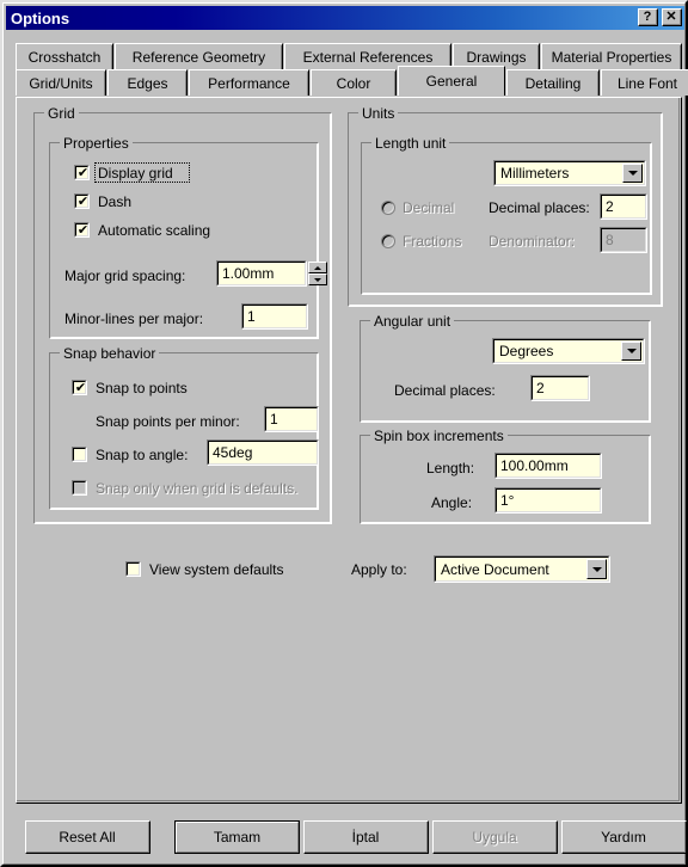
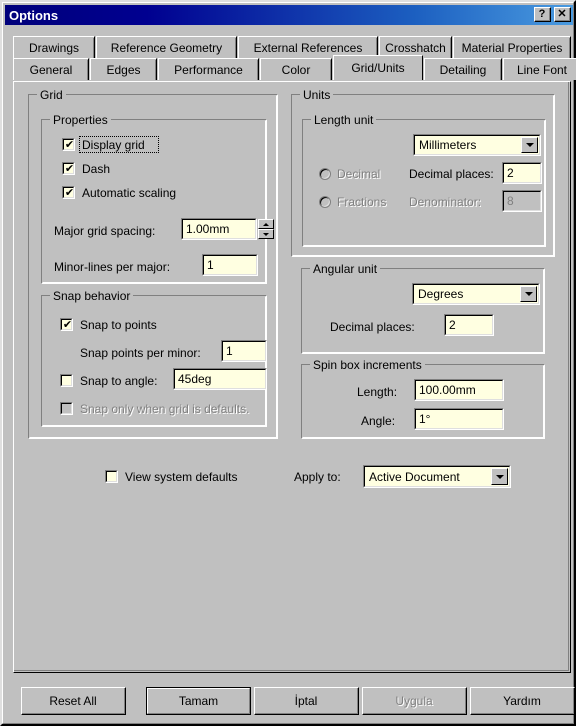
  Options
  ?
  ✕
- Crosshatch
+ Drawings
  Reference Geometry
  External References
- Drawings
+ Crosshatch
  Material Properties
- Grid/Units
+ General
  Edges
  Performance
  Color
- General
+ Grid/Units
  Detailing
  Line Font
  Grid
  Properties
  ✔
  Display grid
  ✔
  Dash
  ✔
  Automatic scaling
  Major grid spacing:
  1.00mm
  Minor-lines per major:
  1
  Snap behavior
  ✔
  Snap to points
  Snap points per minor:
  1
  Snap to angle:
  45deg
  Snap only when grid is defaults.
  Units
  Length unit
  Millimeters
  Decimal
  Decimal places:
  2
  Fractions
  Denominator:
  8
  Angular unit
  Degrees
  Decimal places:
  2
  Spin box increments
  Length:
  100.00mm
  Angle:
  1°
  View system defaults
  Apply to:
  Active Document
  Reset All
  Tamam
  İptal
  Uygula
  Yardım
